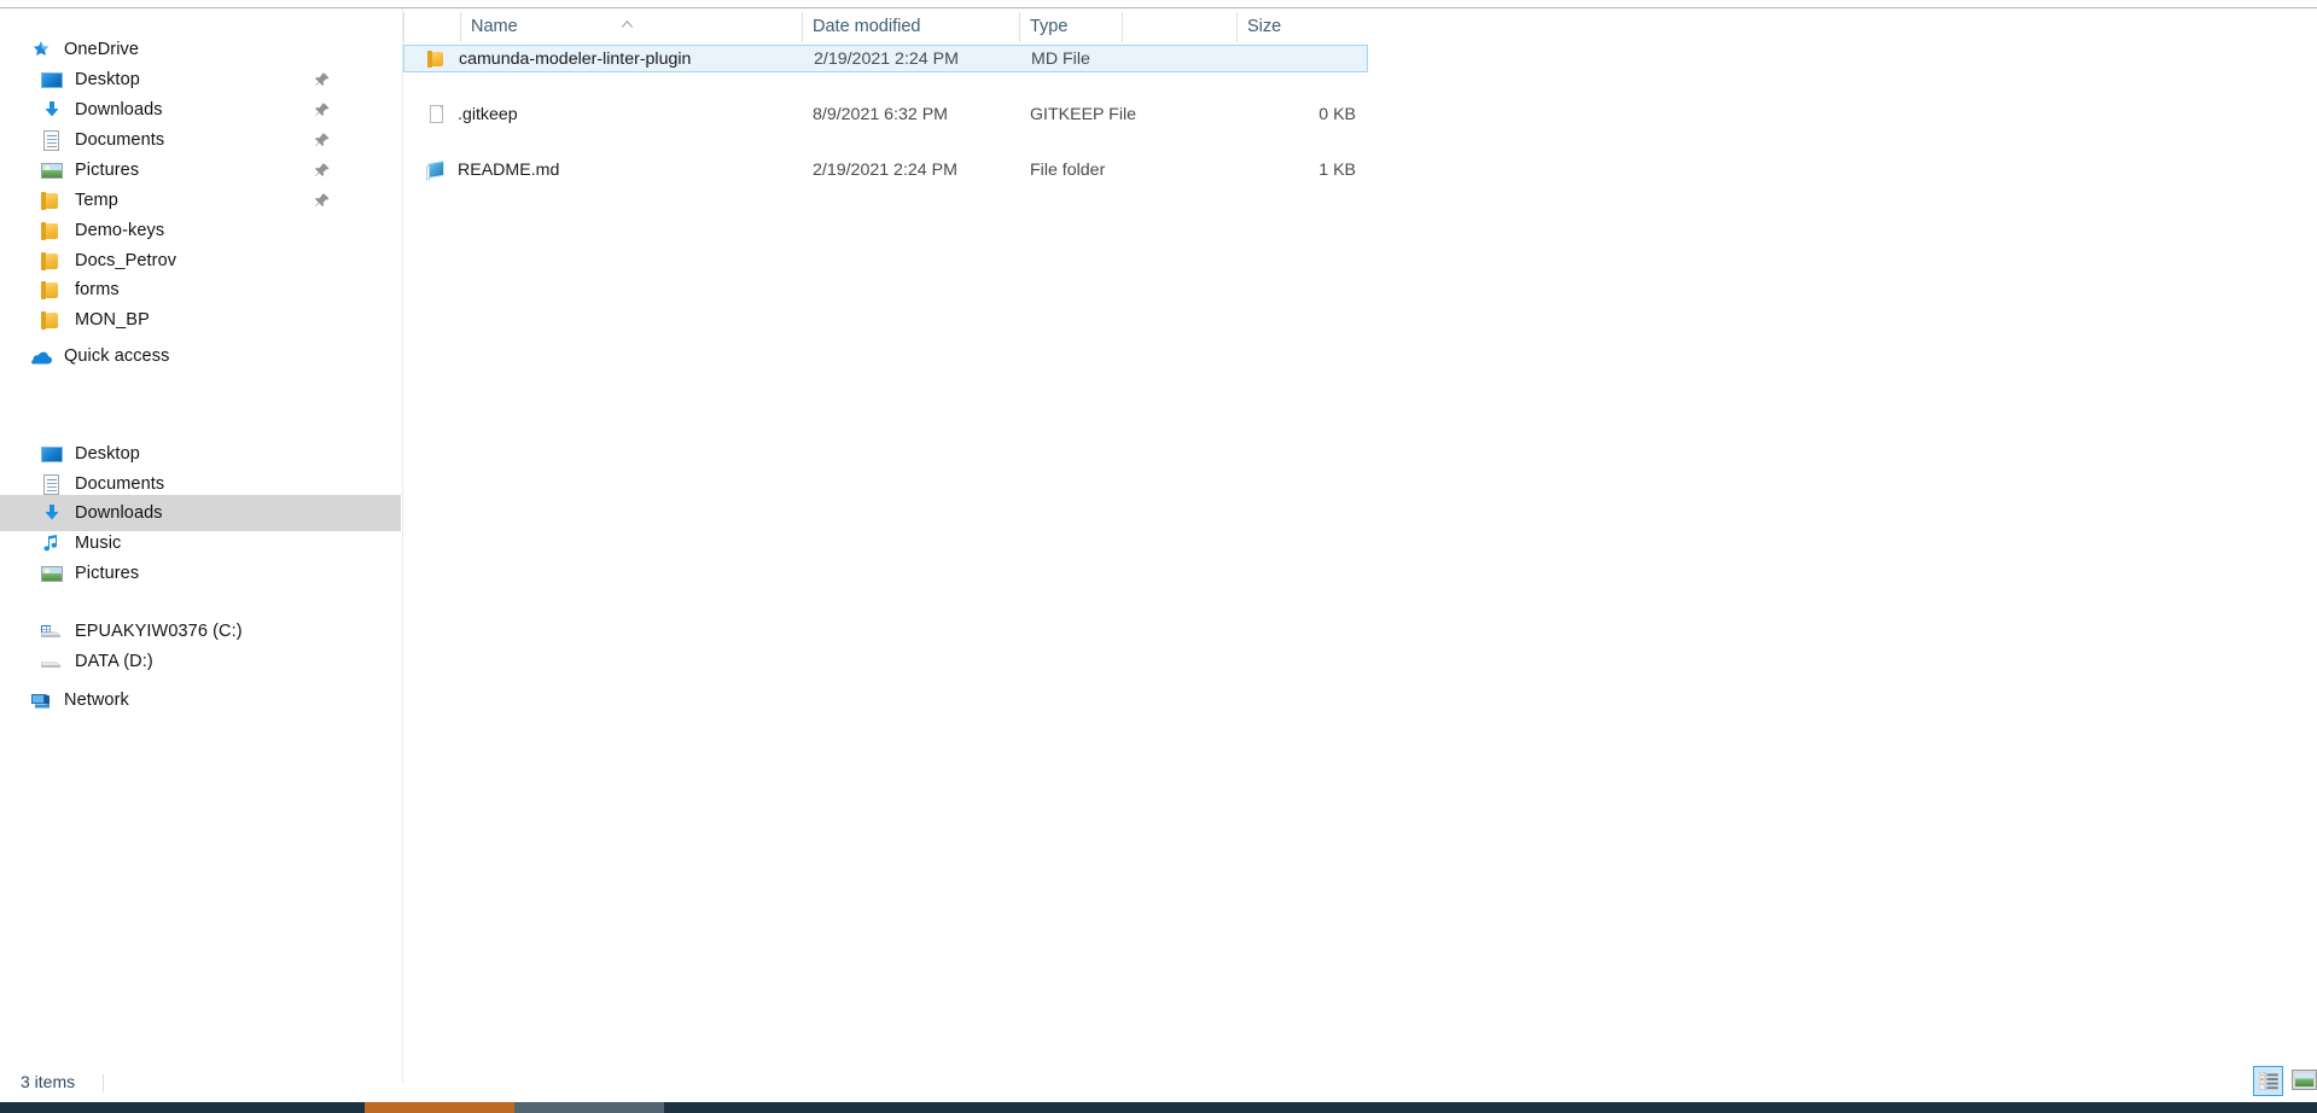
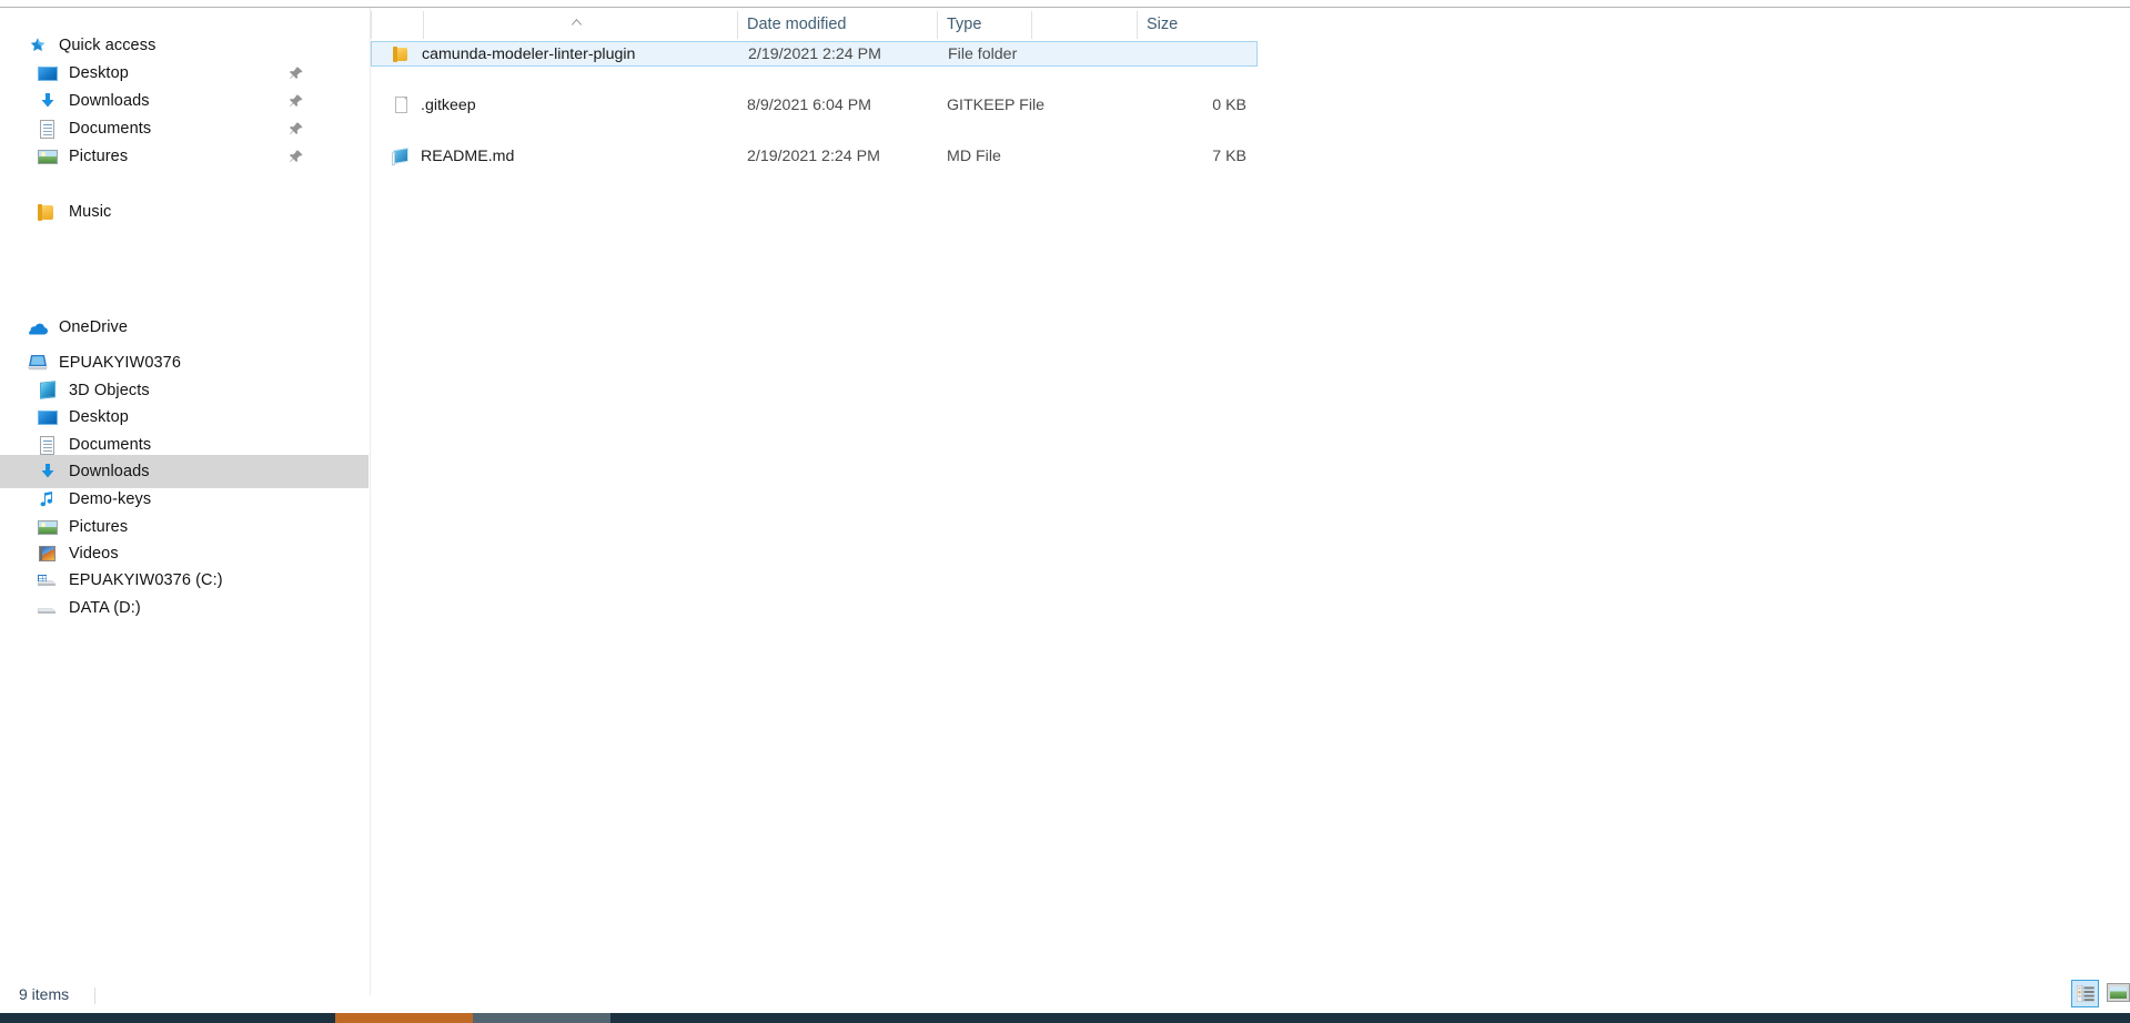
- OneDrive
+ Quick access
  Desktop
  Downloads
  Documents
  Pictures
- Temp
- Demo-keys
+ Music
- Docs_Petrov
- forms
- MON_BP
- Quick access
+ OneDrive
+ EPUAKYIW0376
+ 3D Objects
  Desktop
  Documents
  Downloads
- Music
+ Demo-keys
  Pictures
+ Videos
  EPUAKYIW0376 (C:)
  DATA (D:)
- Network
- Name
  Date modified
  Type
  Size
  camunda-modeler-linter-plugin
  2/19/2021 2:24 PM
- MD File
+ File folder
  .gitkeep
- 8/9/2021 6:32 PM
+ 8/9/2021 6:04 PM
  GITKEEP File
  0 KB
  README.md
  2/19/2021 2:24 PM
- File folder
+ MD File
- 1 KB
+ 7 KB
- 3 items
+ 9 items
